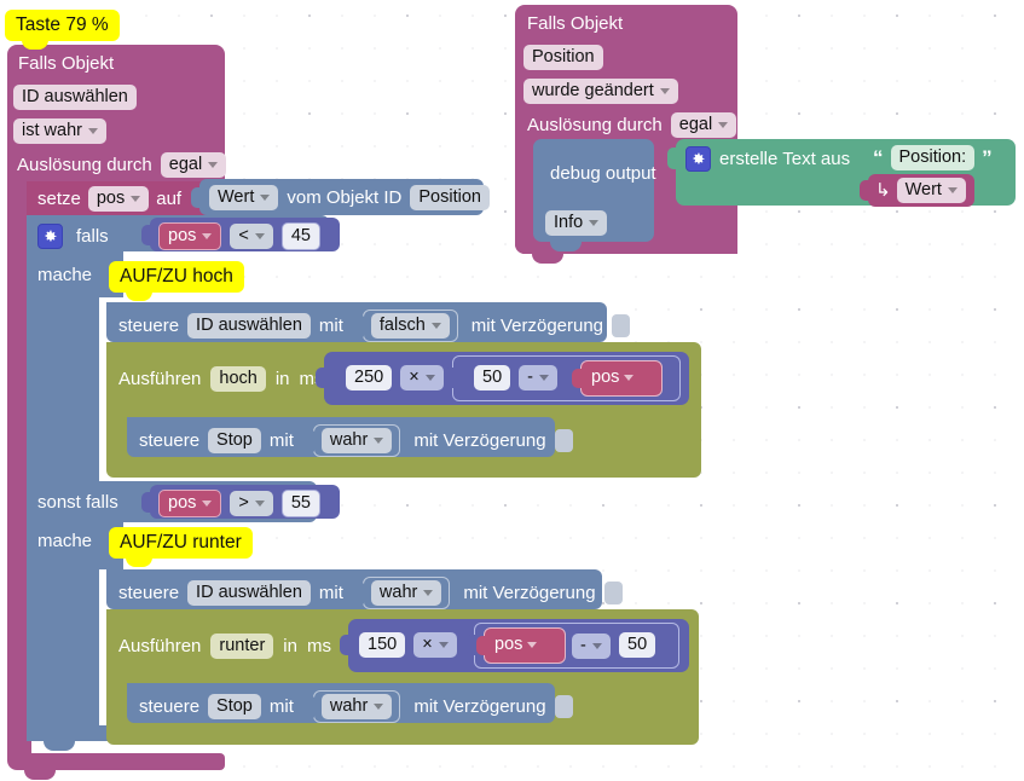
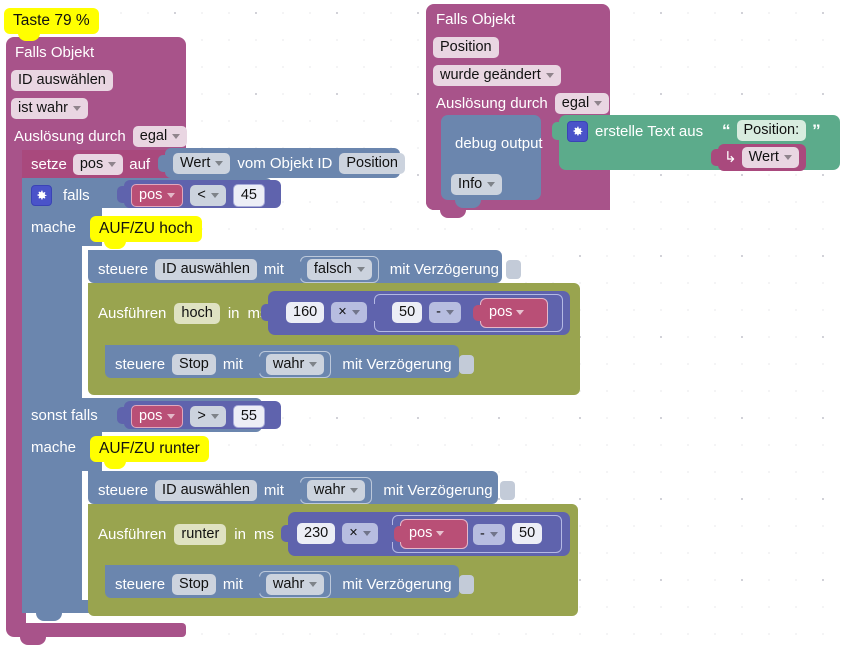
  Falls Objekt
  Position
  wurde geändert
  Auslösung durch
  egal
  debug output
  Info
  erstelle Text aus
  “
  Position:
  ”
  ↳
  Wert
  Falls Objekt
  ID auswählen
  ist wahr
  Auslösung durch
  egal
  setze
  pos
  auf
  Wert
  vom Objekt ID
  Position
  falls
  pos
  <
  45
  mache
  AUF/ZU hoch
  steuere
  ID auswählen
  mit
  falsch
  mit Verzögerung
  Ausführen
  hoch
  in
- 250
+ 160
  ×
  50
  -
  pos
  steuere
  Stop
  mit
  wahr
  mit Verzögerung
  sonst falls
  pos
  >
  55
  mache
  AUF/ZU runter
  steuere
  ID auswählen
  mit
  wahr
  mit Verzögerung
  Ausführen
  runter
  in
  ms
- 150
+ 230
  ×
  pos
  -
  50
  steuere
  Stop
  mit
  wahr
  mit Verzögerung
  Taste 79 %
